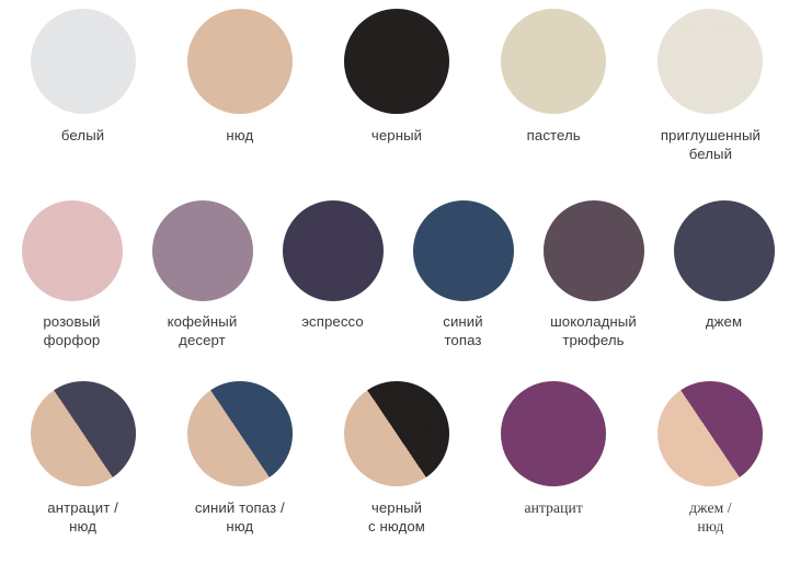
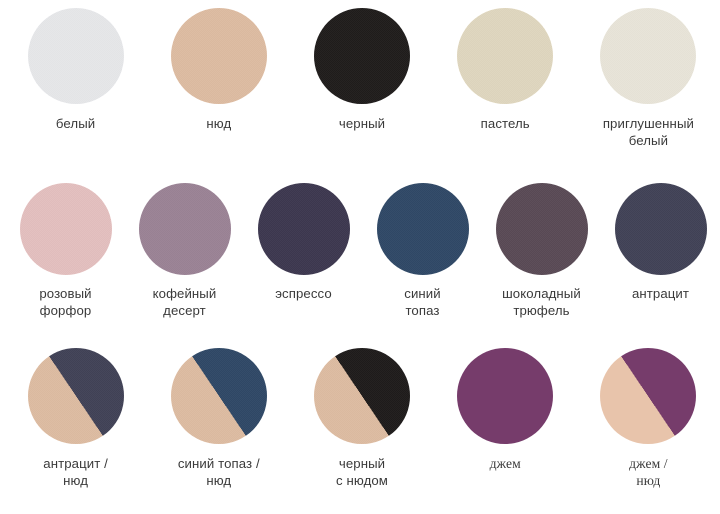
  белый
  нюд
  черный
  пастель
  приглушенный
  белый
  розовый
  форфор
  кофейный
  десерт
  эспрессо
  синий
  топаз
  шоколадный
  трюфель
- джем
+ антрацит
  антрацит /
  нюд
  синий топаз /
  нюд
  черный
  с нюдом
- антрацит
+ джем
  джем /
  нюд
